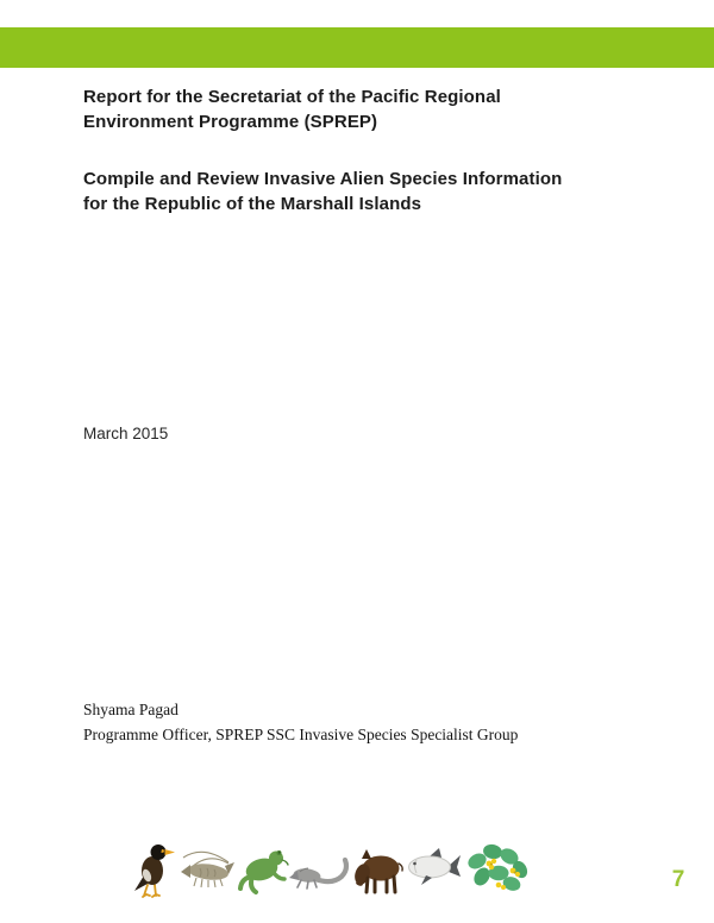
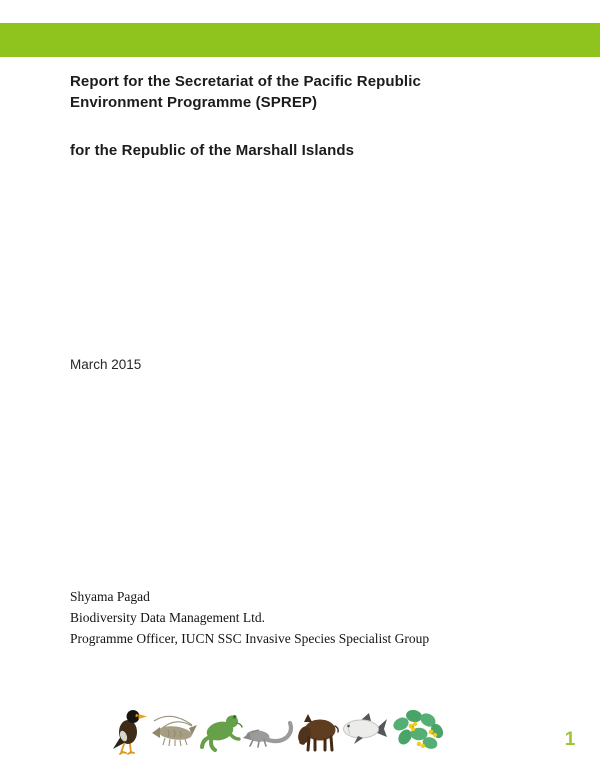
- Report for the Secretariat of the Pacific Regional
+ Report for the Secretariat of the Pacific Republic
  Environment Programme (SPREP)
- Compile and Review Invasive Alien Species Information
  for the Republic of the Marshall Islands
  March 2015
  Shyama Pagad
+ Biodiversity Data Management Ltd.
- Programme Officer, SPREP SSC Invasive Species Specialist Group
+ Programme Officer, IUCN SSC Invasive Species Specialist Group
- 7
+ 1
